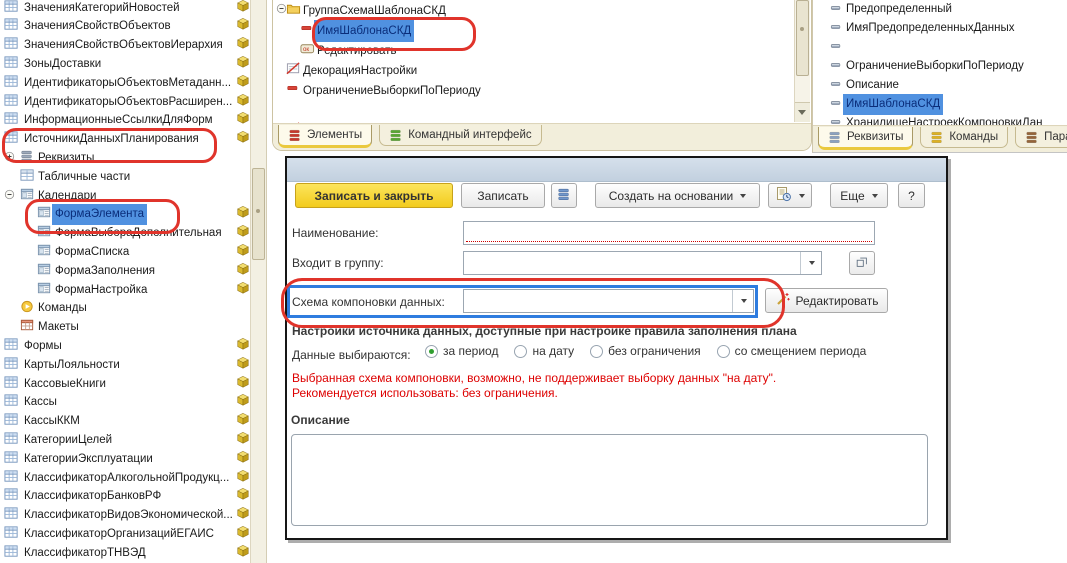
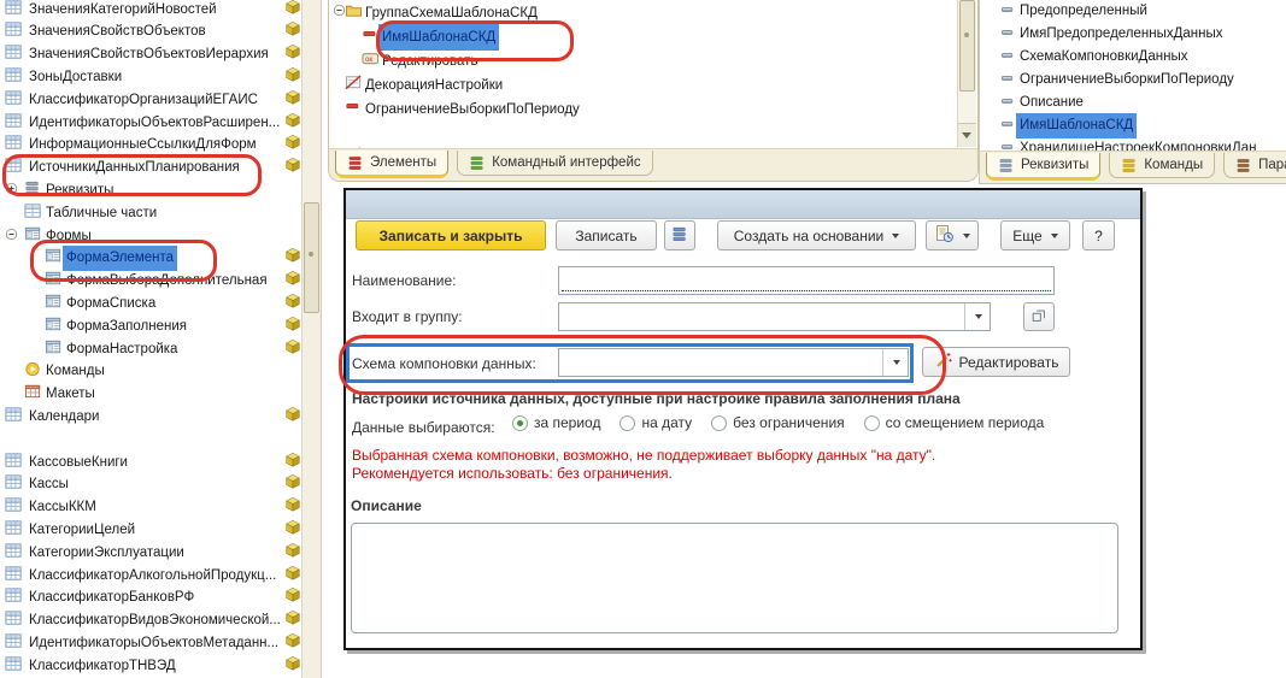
  ЗначенияКатегорийНовостей
  ЗначенияСвойствОбъектов
  ЗначенияСвойствОбъектовИерархия
  ЗоныДоставки
- ИдентификаторыОбъектовМетаданн...
+ КлассификаторОрганизацийЕГАИС
  ИдентификаторыОбъектовРасширен...
  ИнформационныеСсылкиДляФорм
  ИсточникиДанныхПланирования
  Реквизиты
  Табличные части
- Календари
+ Формы
  ФормаЭлемента
  ФормаВыбораДополнительная
  ФормаСписка
  ФормаЗаполнения
  ФормаНастройка
  Команды
  Макеты
- Формы
+ Календари
- КартыЛояльности
  КассовыеКниги
  Кассы
  КассыККМ
  КатегорииЦелей
  КатегорииЭксплуатации
  КлассификаторАлкогольнойПродукц...
  КлассификаторБанковРФ
  КлассификаторВидовЭкономической...
- КлассификаторОрганизацийЕГАИС
+ ИдентификаторыОбъектовМетаданн...
  КлассификаторТНВЭД
  ГруппаСхемаШаблонаСКД
  ИмяШаблонаСКД
  Редактировать
  ДекорацияНастройки
  ОграничениеВыборкиПоПериоду
  Элементы
  Командный интерфейс
  Предопределенный
  ИмяПредопределенныхДанных
+ СхемаКомпоновкиДанных
  ОграничениеВыборкиПоПериоду
  Описание
  ИмяШаблонаСКД
  ХранилищеНастроекКомпоновкиДан
  Реквизиты
  Команды
  Записать и закрыть
  Записать
  Создать на основании
  Еще
  ?
  Наименование:
  Входит в группу:
  Схема компоновки данных:
  Редактировать
  Настройки источника данных, доступные при настройке правила заполнения плана
  Данные выбираются:
  за период
  на дату
  без ограничения
  со смещением периода
  Выбранная схема компоновки, возможно, не поддерживает выборку данных "на дату".
  Рекомендуется использовать: без ограничения.
  Описание
